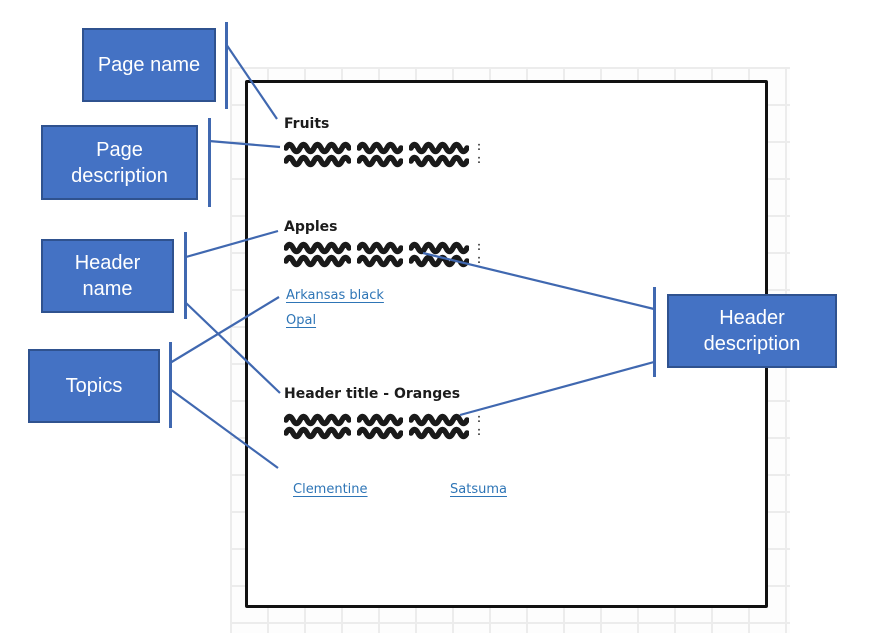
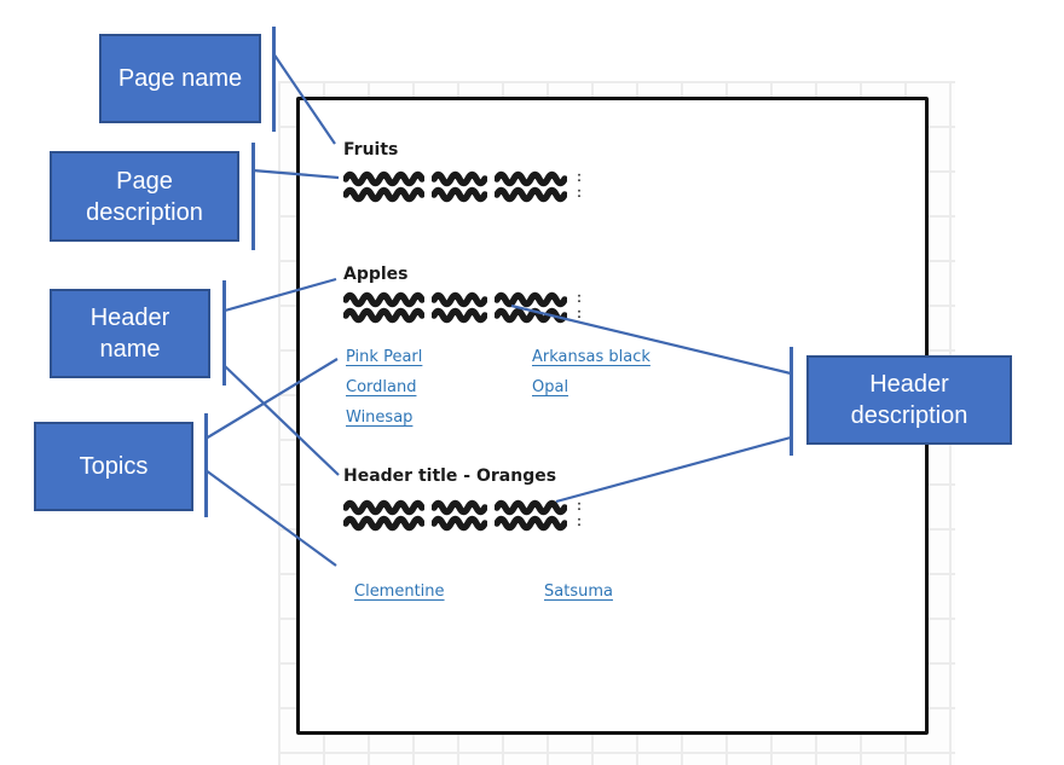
  Fruits
  :
  :
  Apples
  :
  :
+ Pink Pearl
+ Cordland
+ Winesap
  Arkansas black
  Opal
  Header title - Oranges
  :
  :
  Clementine
  Satsuma
  Page name
  Page description
  Header name
  Topics
  Header description
